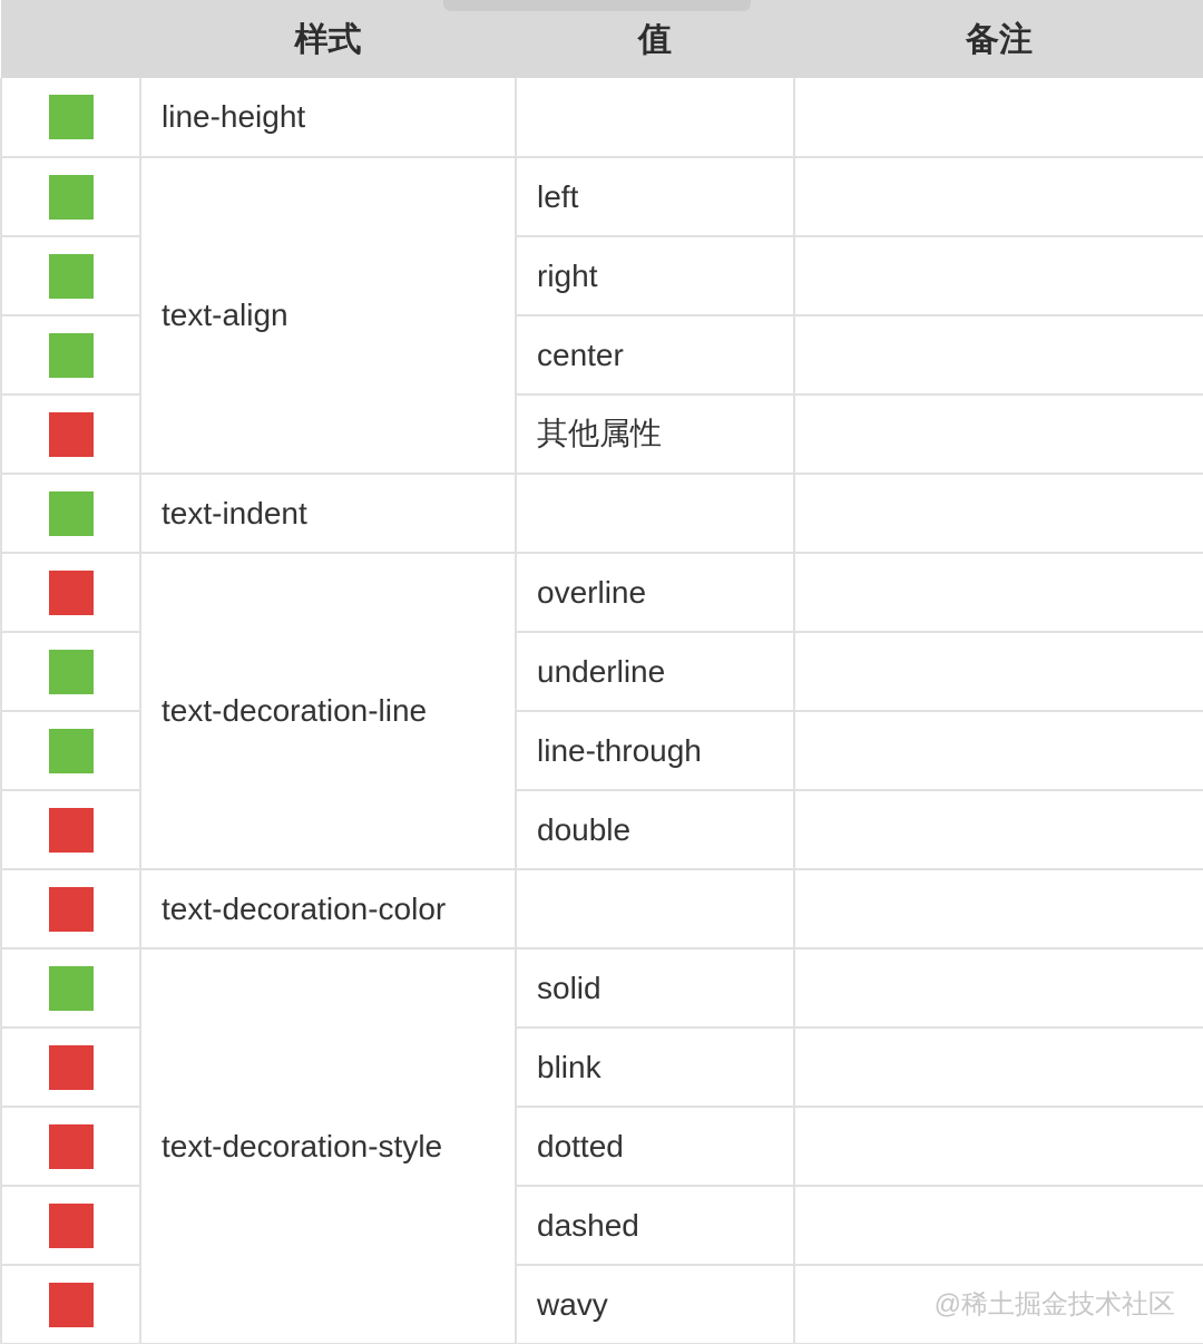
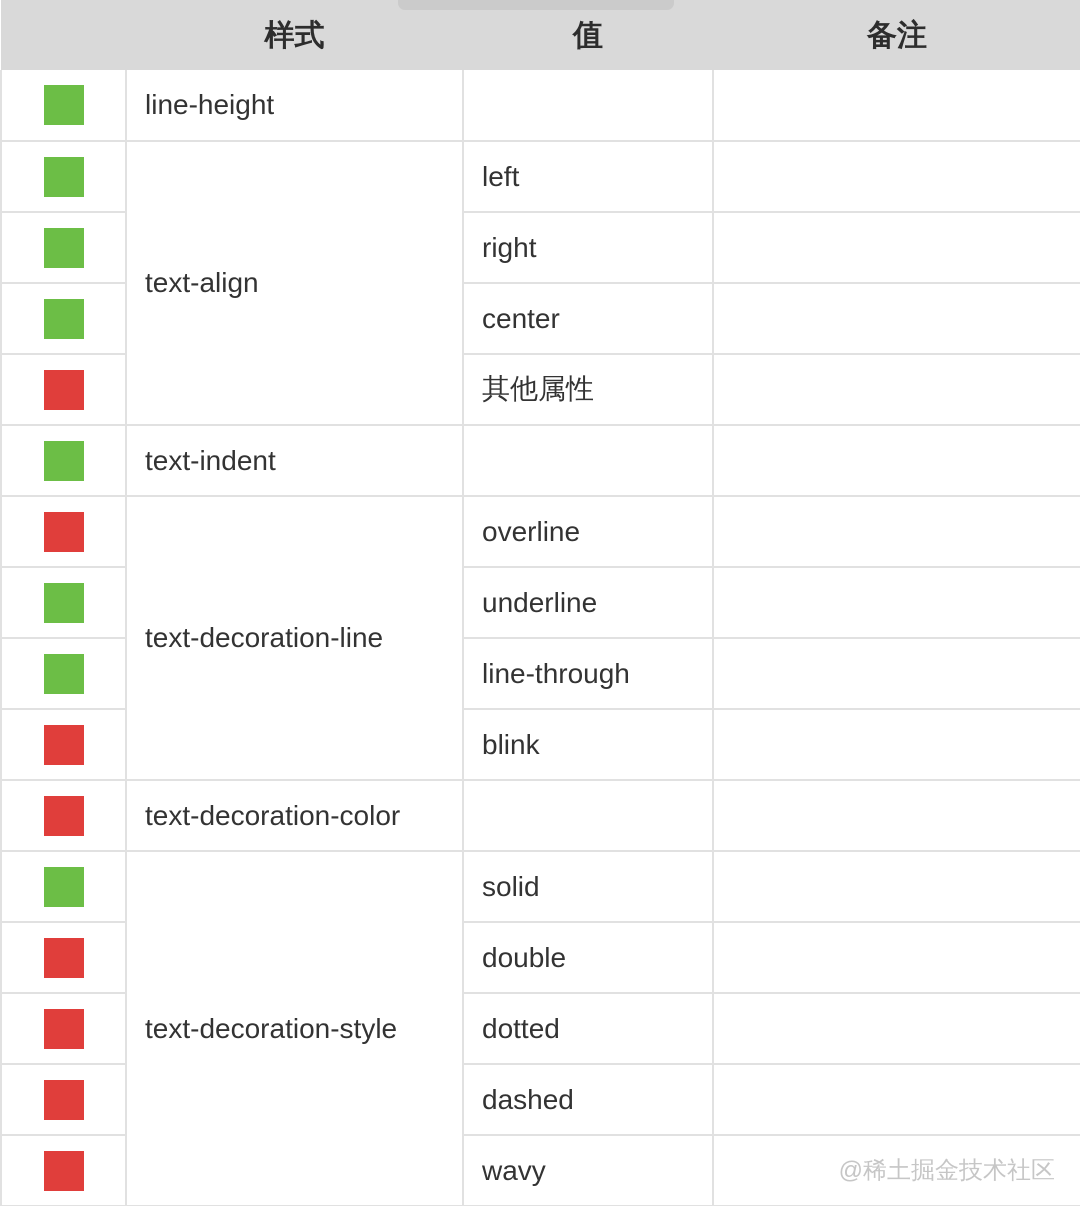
  	样式	值	备注
  	line-height
  	text-align	left
  	right
  	center
  	其他属性
  	text-indent
  	text-decoration-line	overline
  	underline
  	line-through
- 	double
+ 	blink
  	text-decoration-color
  	text-decoration-style	solid
- 	blink
+ 	double
  	dotted
  	dashed
  	wavy	@稀土掘金技术社区
